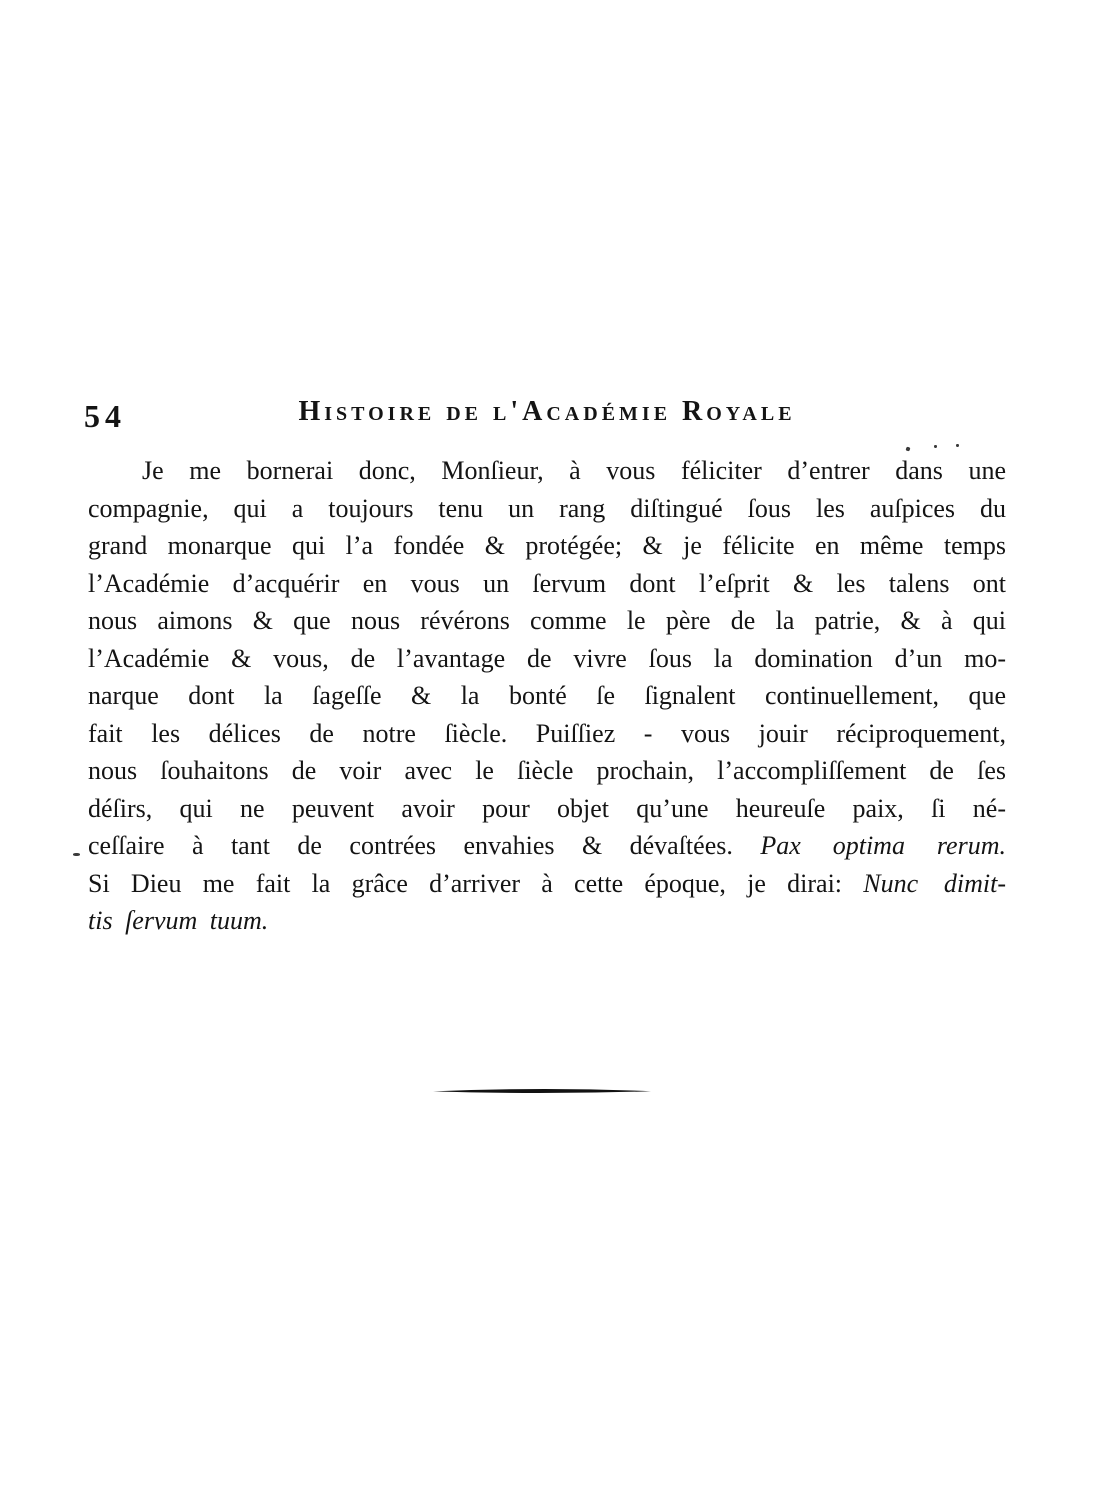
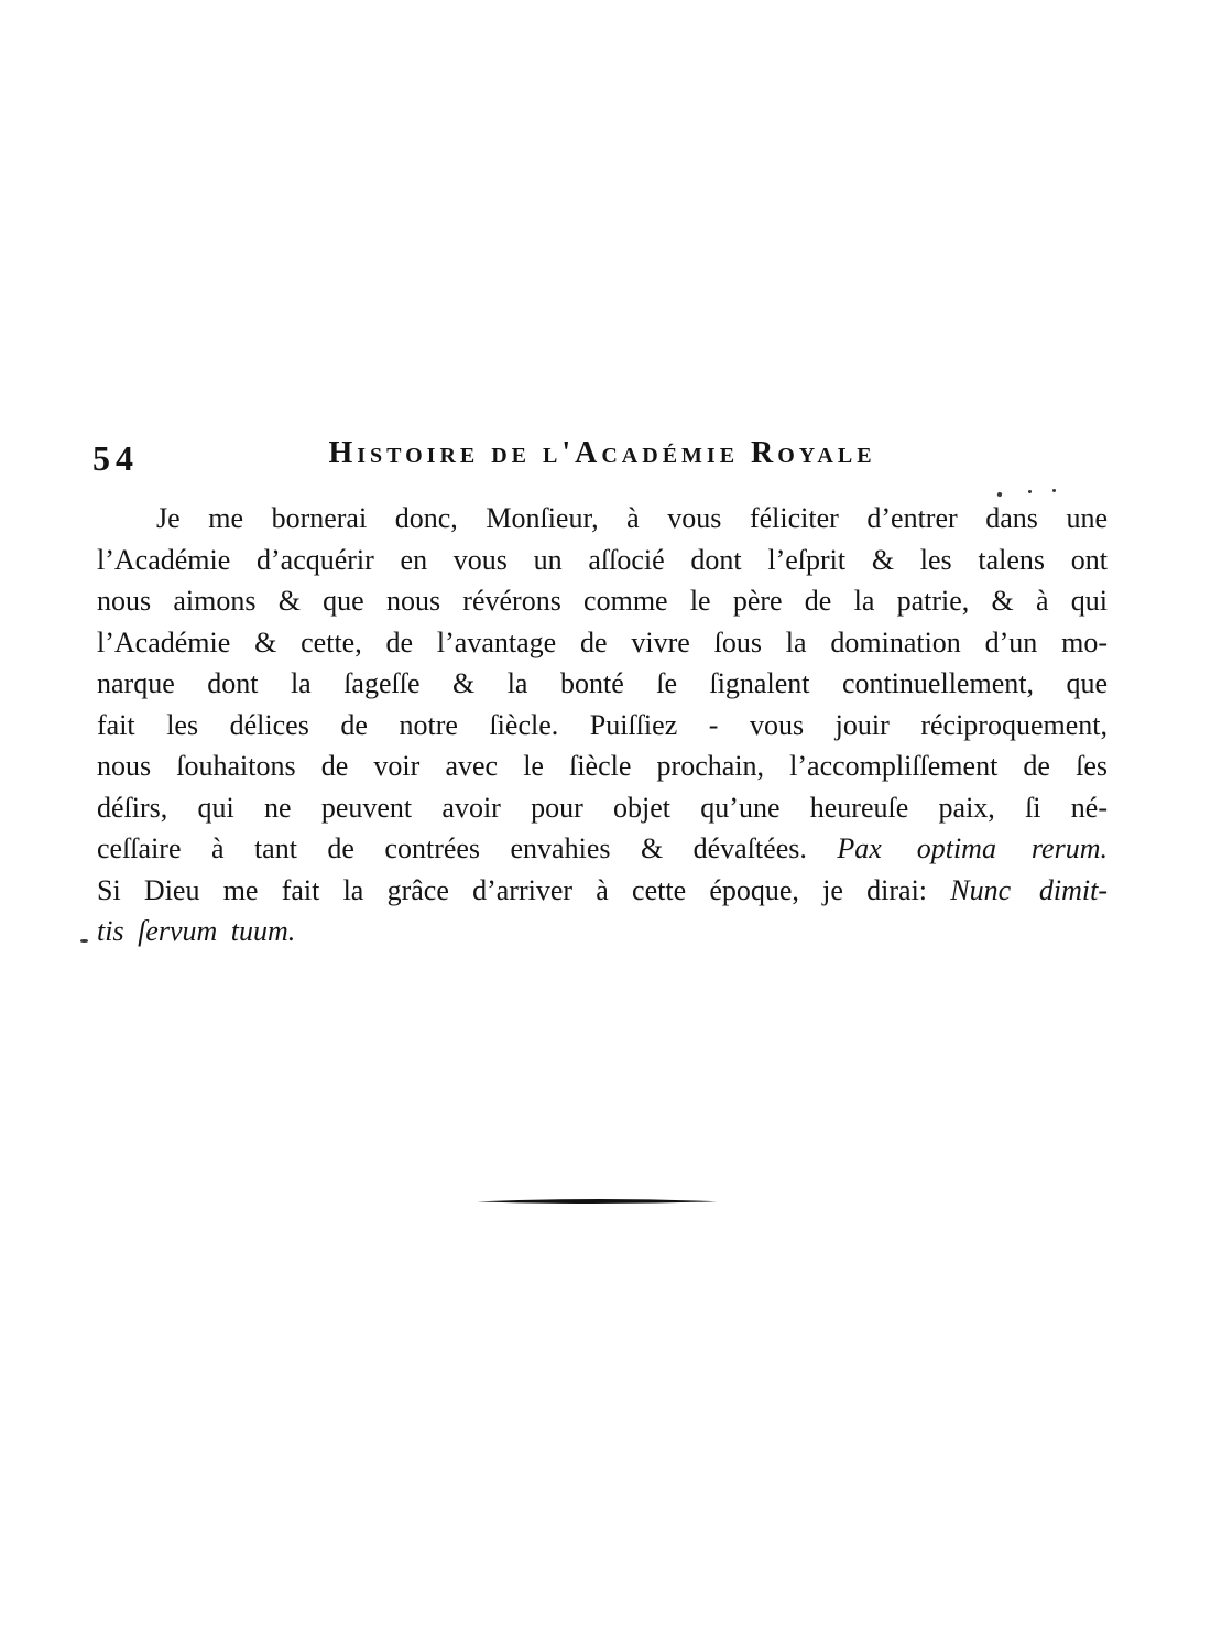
  54
  Histoire de l'Académie Royale
  Je me bornerai donc, Monſieur, à vous féliciter d’entrer dans une
- compagnie, qui a toujours tenu un rang diſtingué ſous les auſpices du
- grand monarque qui l’a fondée & protégée; & je félicite en même temps
- l’Académie d’acquérir en vous un ſervum dont l’eſprit & les talens ont
+ l’Académie d’acquérir en vous un aſſocié dont l’eſprit & les talens ont
  nous aimons & que nous révérons comme le père de la patrie, & à qui
- l’Académie & vous, de l’avantage de vivre ſous la domination d’un mo-
+ l’Académie & cette, de l’avantage de vivre ſous la domination d’un mo-
  narque dont la ſageſſe & la bonté ſe ſignalent continuellement, que
  fait les délices de notre ſiècle. Puiſſiez - vous jouir réciproquement,
  nous ſouhaitons de voir avec le ſiècle prochain, l’accompliſſement de ſes
  déſirs, qui ne peuvent avoir pour objet qu’une heureuſe paix, ſi né-
  ceſſaire à tant de contrées envahies & dévaſtées. Pax optima rerum.
  Si Dieu me fait la grâce d’arriver à cette époque, je dirai: Nunc dimit-
  tis ſervum tuum.
